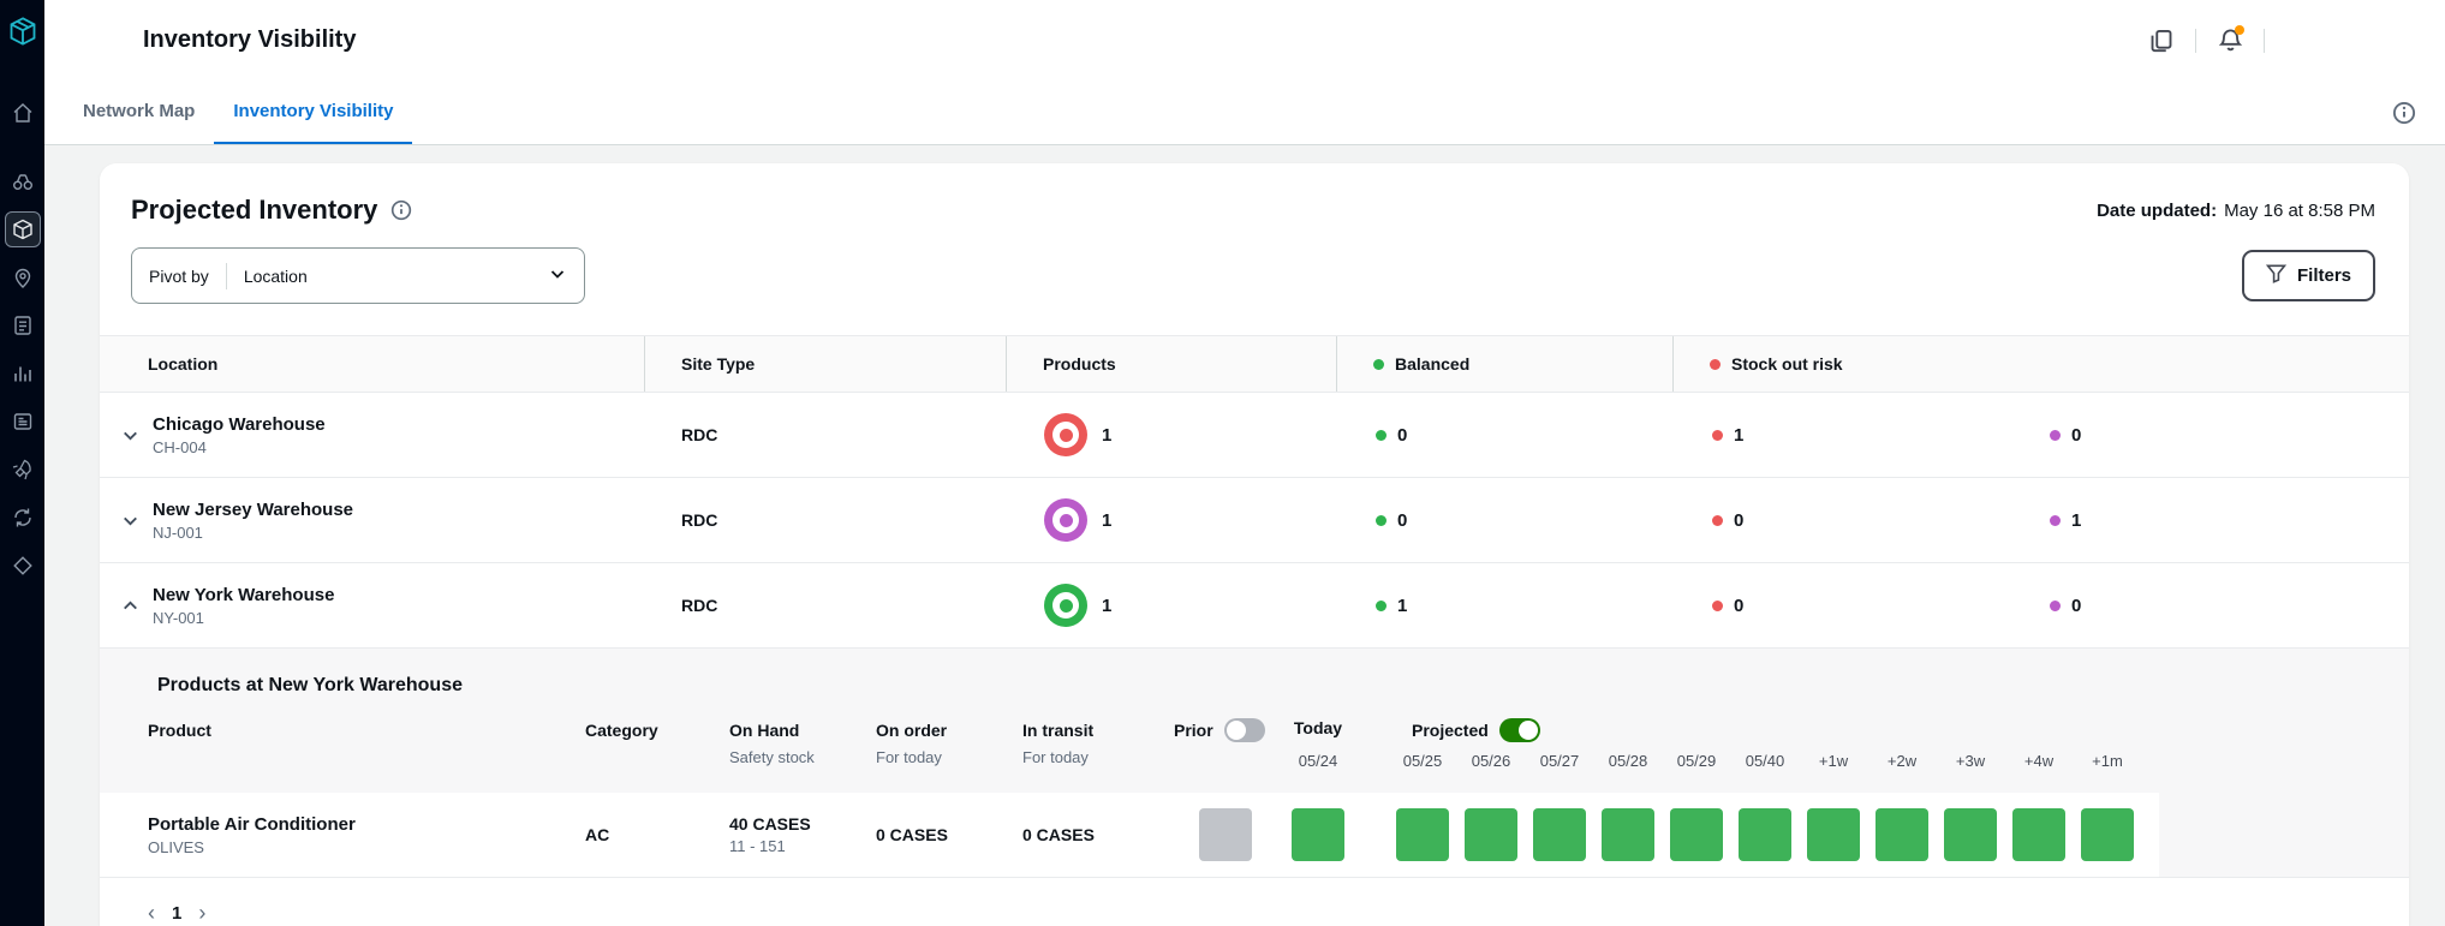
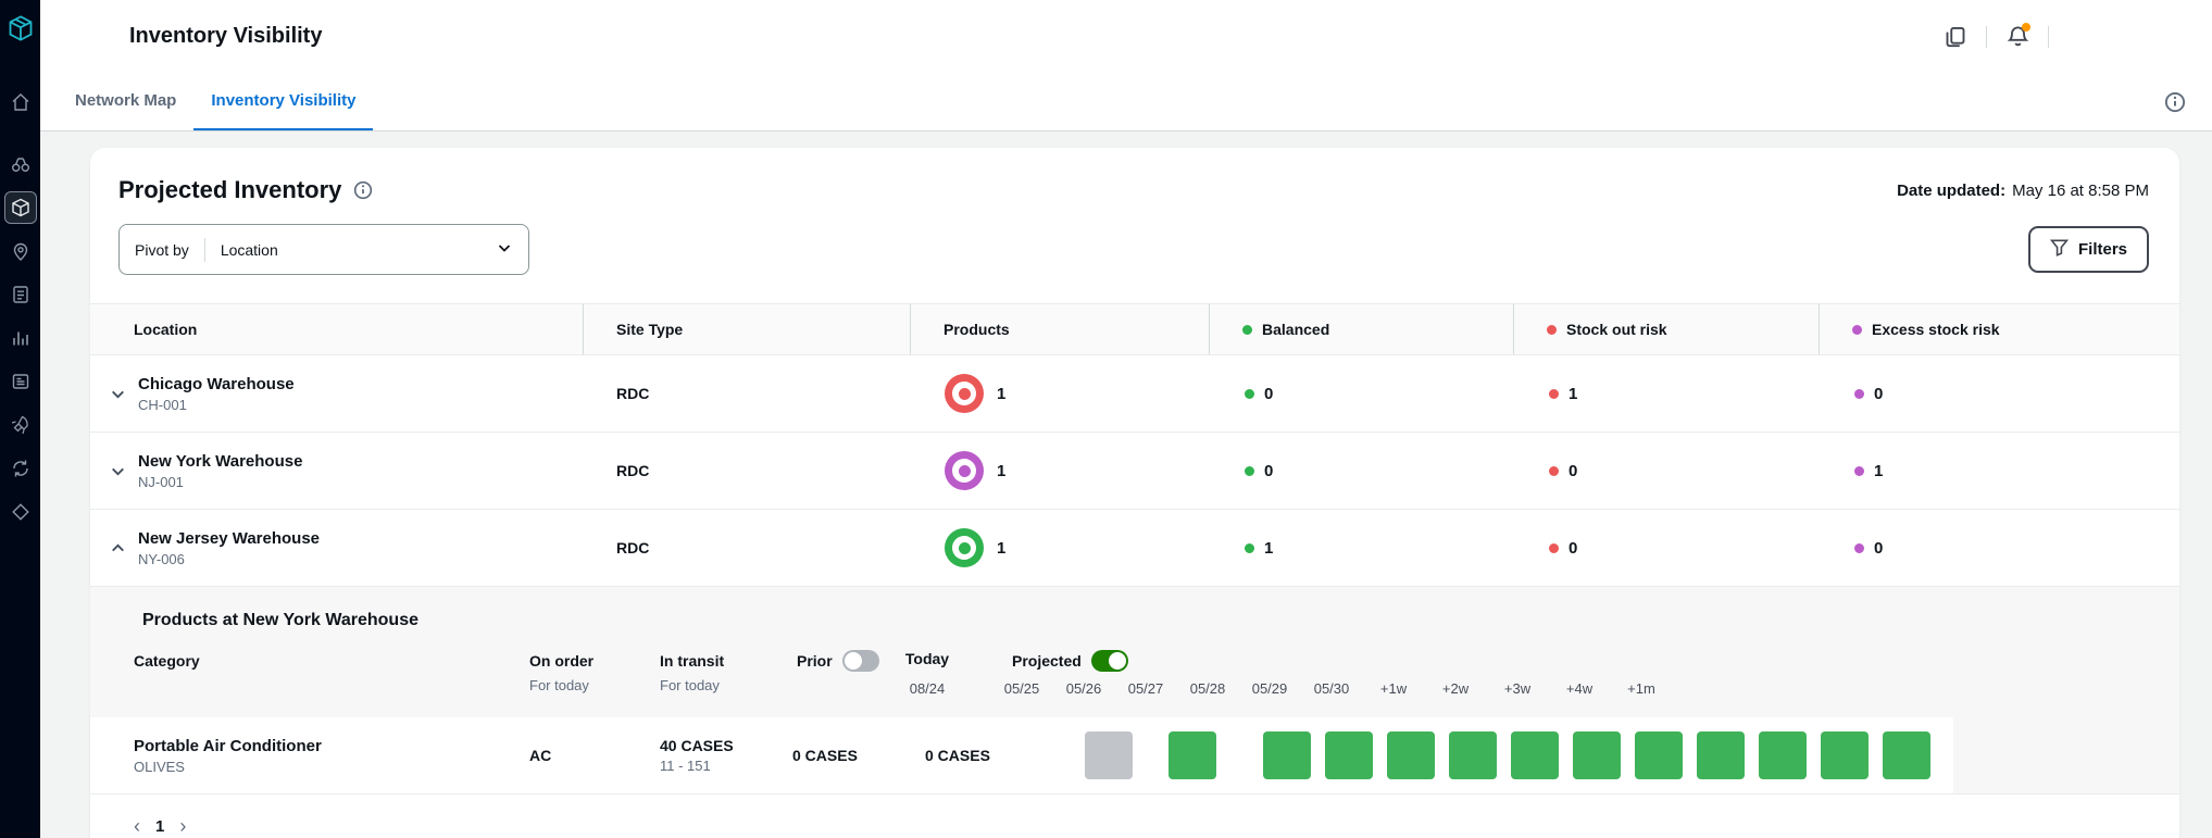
  Inventory Visibility
  Network Map
  Inventory Visibility
  Projected Inventory
  Date updated: May 16 at 8:58 PM
  Pivot by
  Location
  Filters
  Location
  Site Type
  Products
  Balanced
  Stock out risk
+ Excess stock risk
  Chicago Warehouse
- CH-004
+ CH-001
  RDC
  1
  0
  1
  0
- New Jersey Warehouse
+ New York Warehouse
  NJ-001
  RDC
  1
  0
  0
  1
- New York Warehouse
+ New Jersey Warehouse
- NY-001
+ NY-006
  RDC
  1
  1
  0
  0
  Products at New York Warehouse
- Product
  Category
- On Hand
- Safety stock
  On order
  For today
  In transit
  For today
  Prior
  Today
  Projected
- 05/24
+ 08/24
  05/25
  05/26
  05/27
  05/28
  05/29
- 05/40
+ 05/30
  +1w
  +2w
  +3w
  +4w
  +1m
  Portable Air Conditioner
  OLIVES
  AC
  40 CASES
  11 - 151
  0 CASES
  0 CASES
  ‹
  1
  ›
